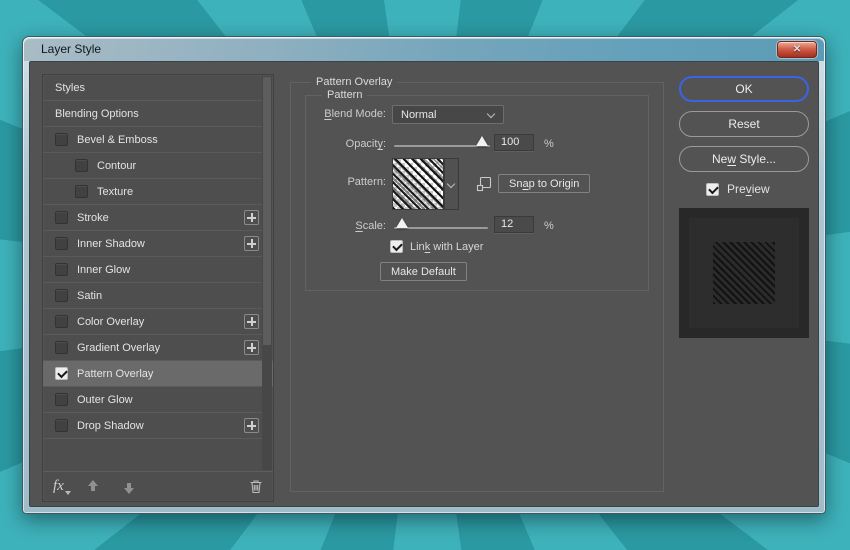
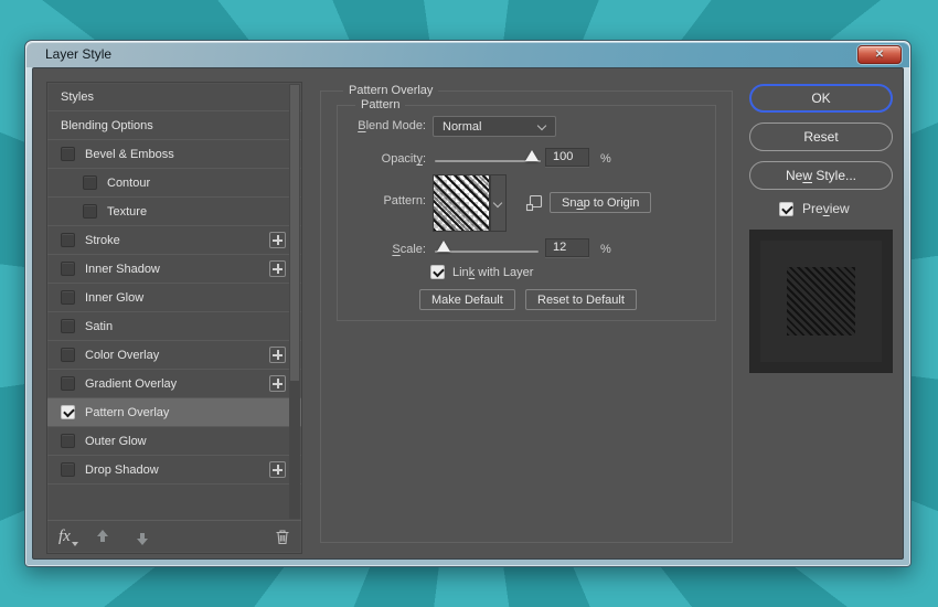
  Layer Style
  ✕
  Styles
  Blending Options
  Bevel & Emboss
  Contour
  Texture
  Stroke
  Inner Shadow
  Inner Glow
  Satin
  Color Overlay
  Gradient Overlay
  Pattern Overlay
  Outer Glow
  Drop Shadow
  fx
  Pattern Overlay
  Pattern
  Blend Mode:
  Normal
  Opacity:
  100
  %
  Pattern:
  Snap to Origin
  Scale:
  12
  %
  Link with Layer
  Make Default
+ Reset to Default
  OK
  Reset
  New Style...
  Preview
